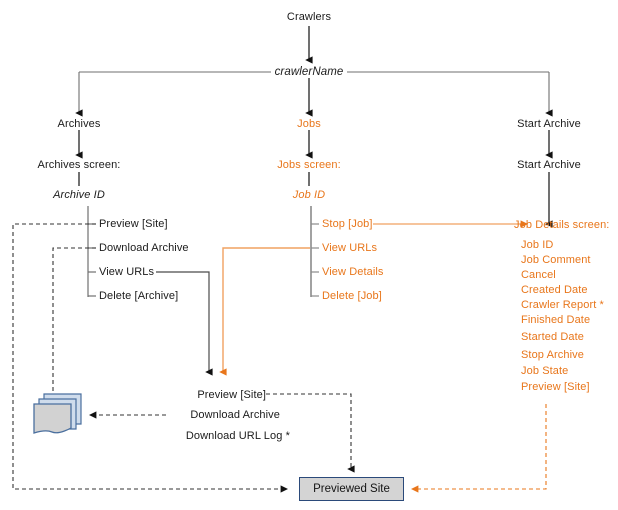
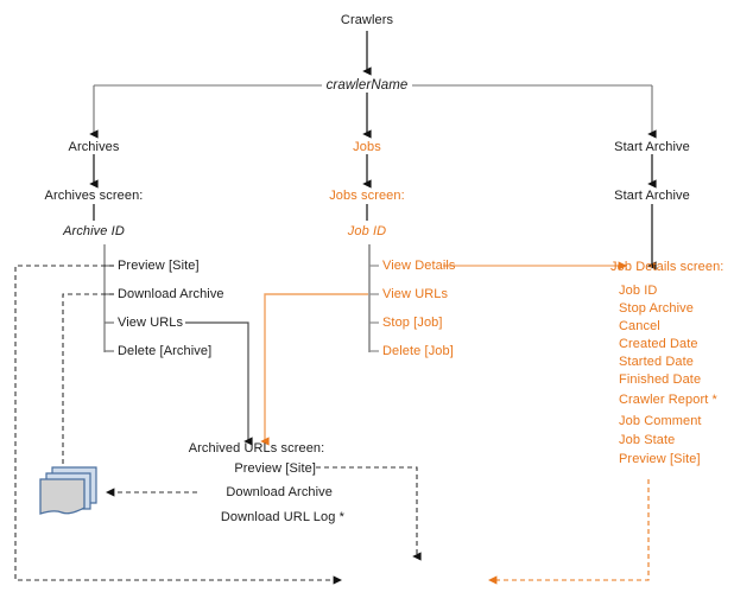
  Crawlers
  crawlerName
  Archives
  Jobs
  Start Archive
  Archives screen:
  Jobs screen:
  Start Archive
  Archive ID
  Job ID
  Preview [Site]
  Download Archive
  View URLs
  Delete [Archive]
- Stop [Job]
+ View Details
  View URLs
- View Details
+ Stop [Job]
  Delete [Job]
  Job Details screen:
  Job ID
- Job Comment
+ Stop Archive
  Cancel
  Created Date
- Crawler Report *
+ Started Date
  Finished Date
- Started Date
+ Crawler Report *
- Stop Archive
+ Job Comment
  Job State
  Preview [Site]
+ Archived URLs screen:
  Preview [Site]
  Download Archive
  Download URL Log *
- Previewed Site
